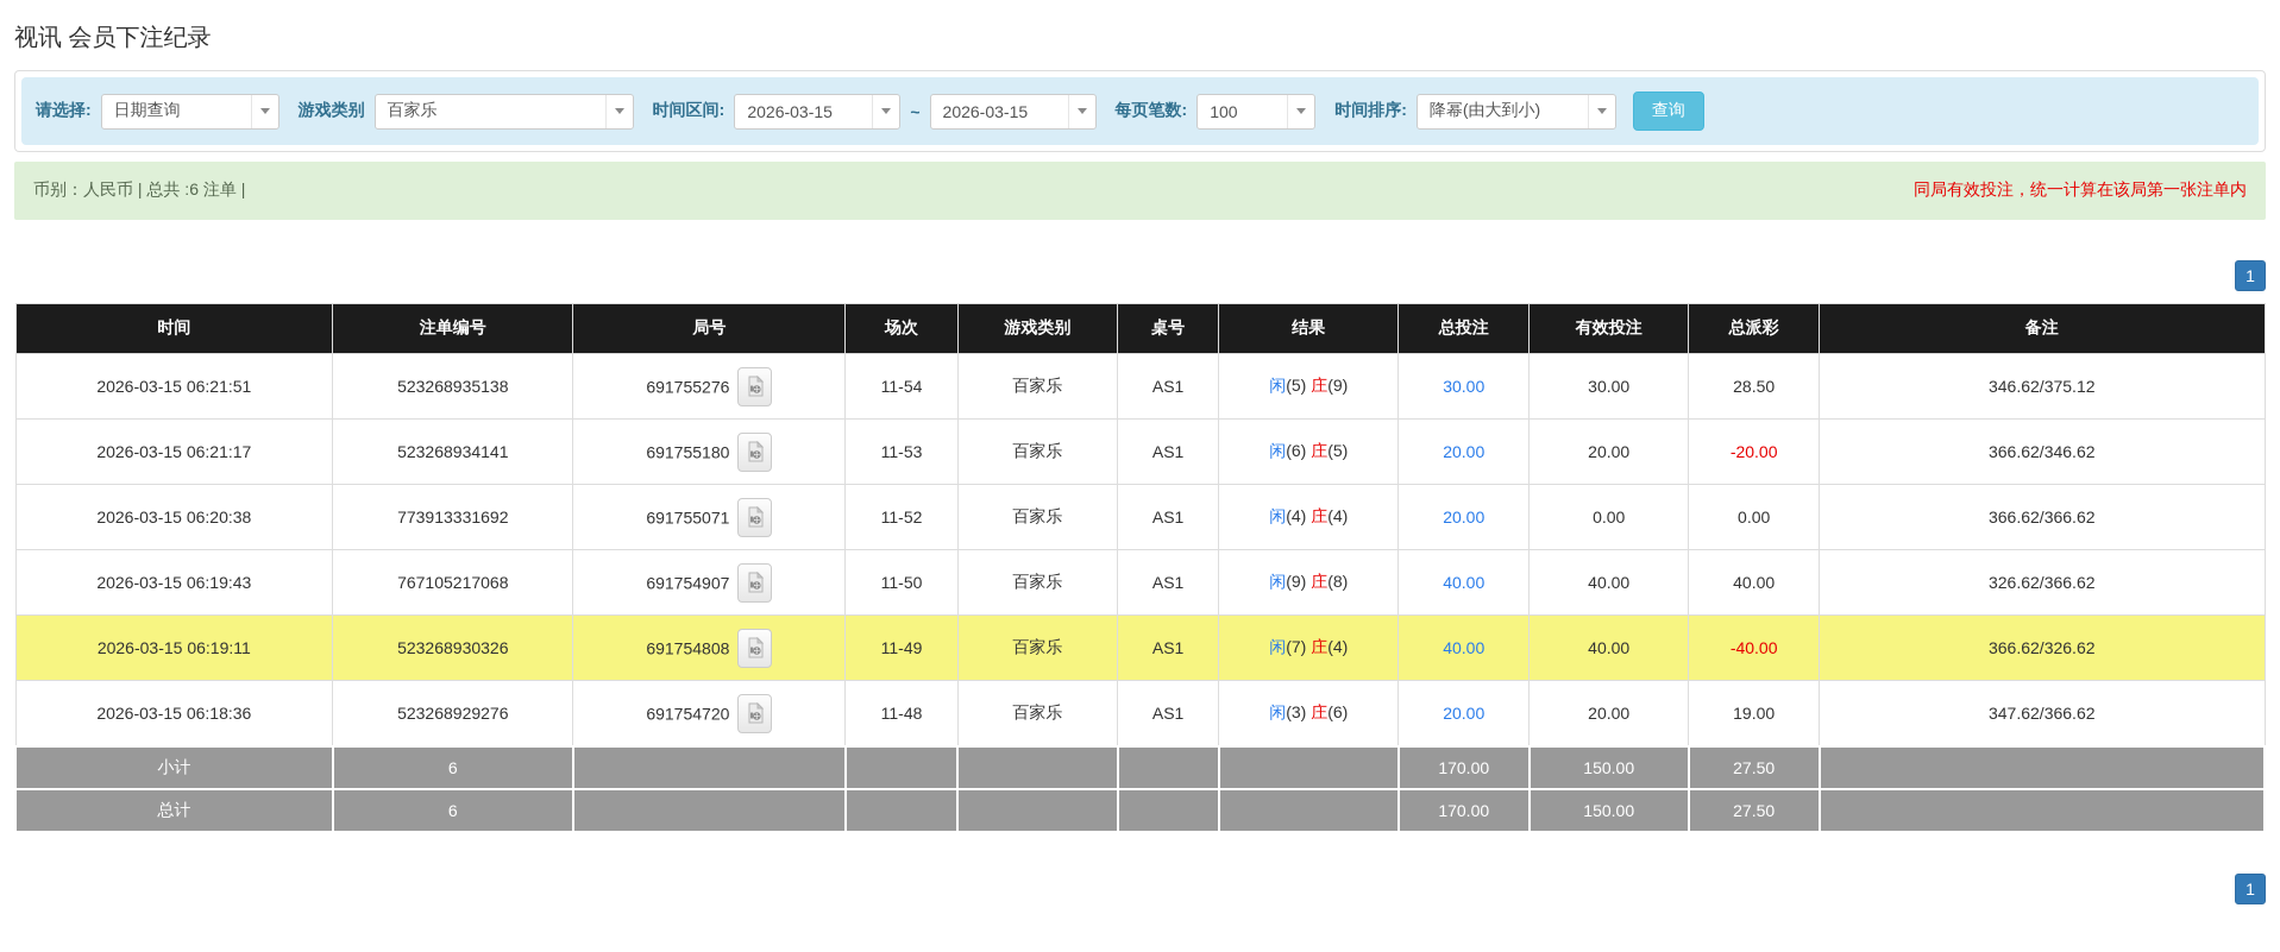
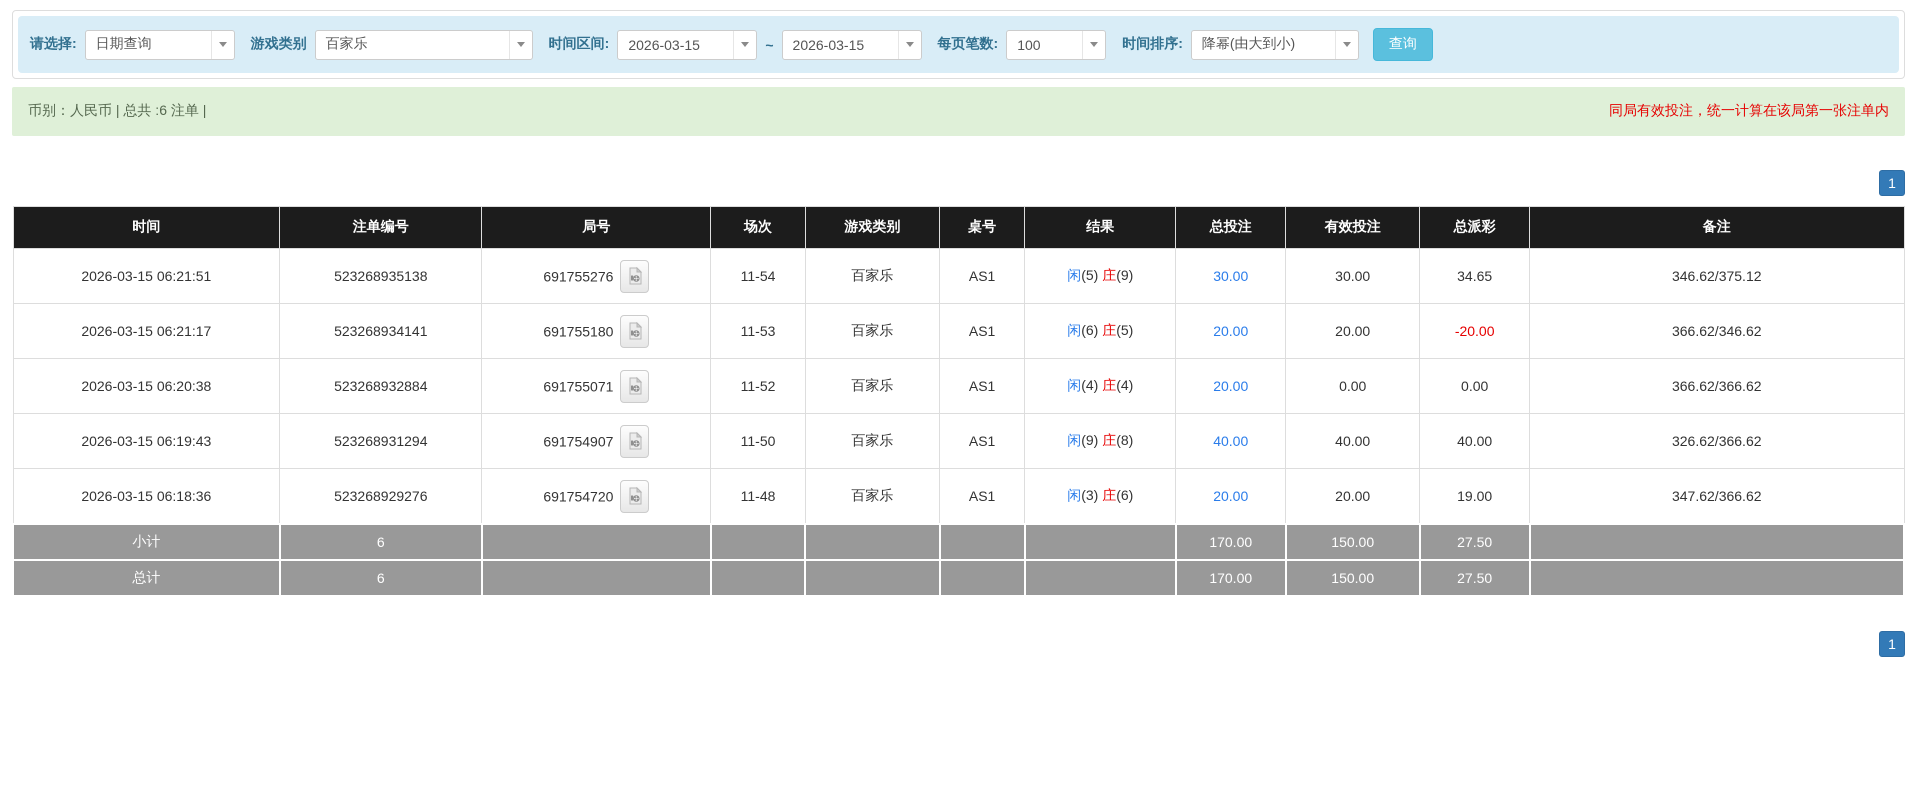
- 视讯 会员下注纪录
  请选择:
  日期查询
  游戏类别
  百家乐
  时间区间:
  2026-03-15
  ~
  2026-03-15
  每页笔数:
  100
  时间排序:
  降幂(由大到小)
  查询
  币别：人民币 | 总共 :6 注单 |
  同局有效投注，统一计算在该局第一张注单内
  1
  时间	注单编号	局号	场次	游戏类别	桌号	结果	总投注	有效投注	总派彩	备注
- 2026-03-15 06:21:51	523268935138	691755276	11-54	百家乐	AS1	闲(5) 庄(9)	30.00	30.00	28.50	346.62/375.12
+ 2026-03-15 06:21:51	523268935138	691755276	11-54	百家乐	AS1	闲(5) 庄(9)	30.00	30.00	34.65	346.62/375.12
  2026-03-15 06:21:17	523268934141	691755180	11-53	百家乐	AS1	闲(6) 庄(5)	20.00	20.00	-20.00	366.62/346.62
- 2026-03-15 06:20:38	773913331692	691755071	11-52	百家乐	AS1	闲(4) 庄(4)	20.00	0.00	0.00	366.62/366.62
+ 2026-03-15 06:20:38	523268932884	691755071	11-52	百家乐	AS1	闲(4) 庄(4)	20.00	0.00	0.00	366.62/366.62
- 2026-03-15 06:19:43	767105217068	691754907	11-50	百家乐	AS1	闲(9) 庄(8)	40.00	40.00	40.00	326.62/366.62
+ 2026-03-15 06:19:43	523268931294	691754907	11-50	百家乐	AS1	闲(9) 庄(8)	40.00	40.00	40.00	326.62/366.62
- 2026-03-15 06:19:11	523268930326	691754808	11-49	百家乐	AS1	闲(7) 庄(4)	40.00	40.00	-40.00	366.62/326.62
  2026-03-15 06:18:36	523268929276	691754720	11-48	百家乐	AS1	闲(3) 庄(6)	20.00	20.00	19.00	347.62/366.62
  小计	6						170.00	150.00	27.50
  总计	6						170.00	150.00	27.50
  1
